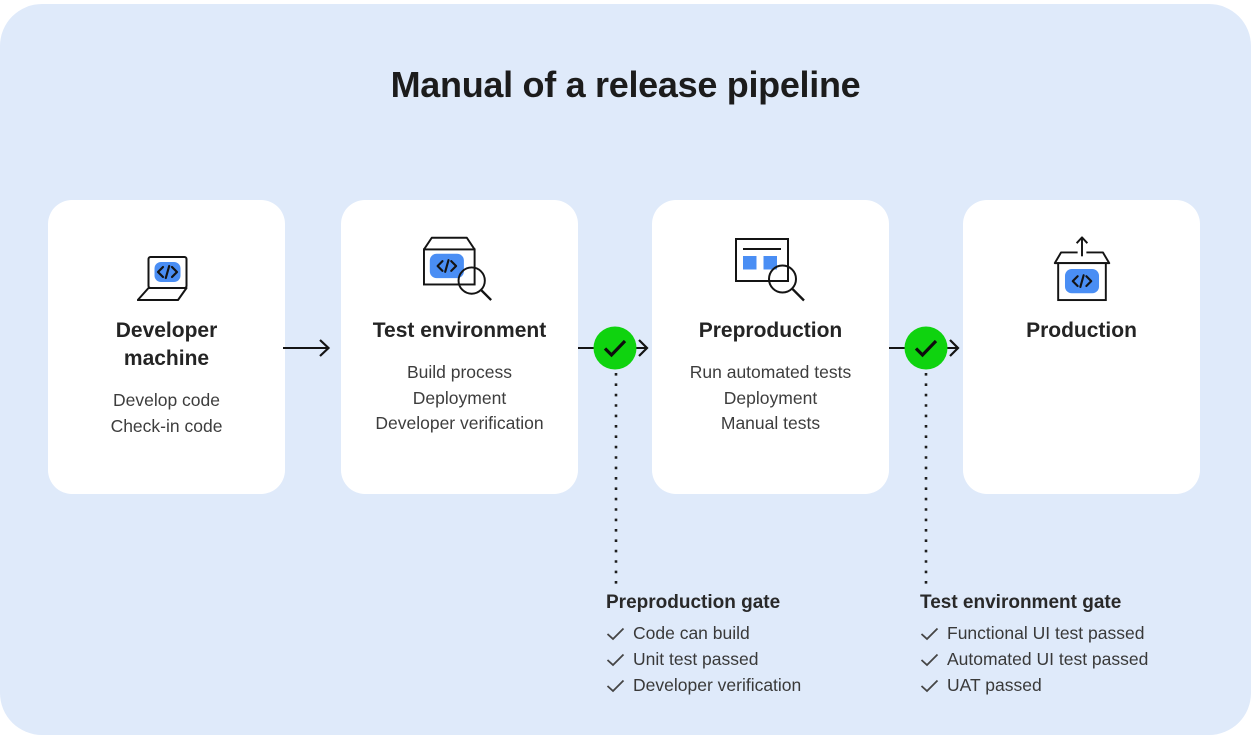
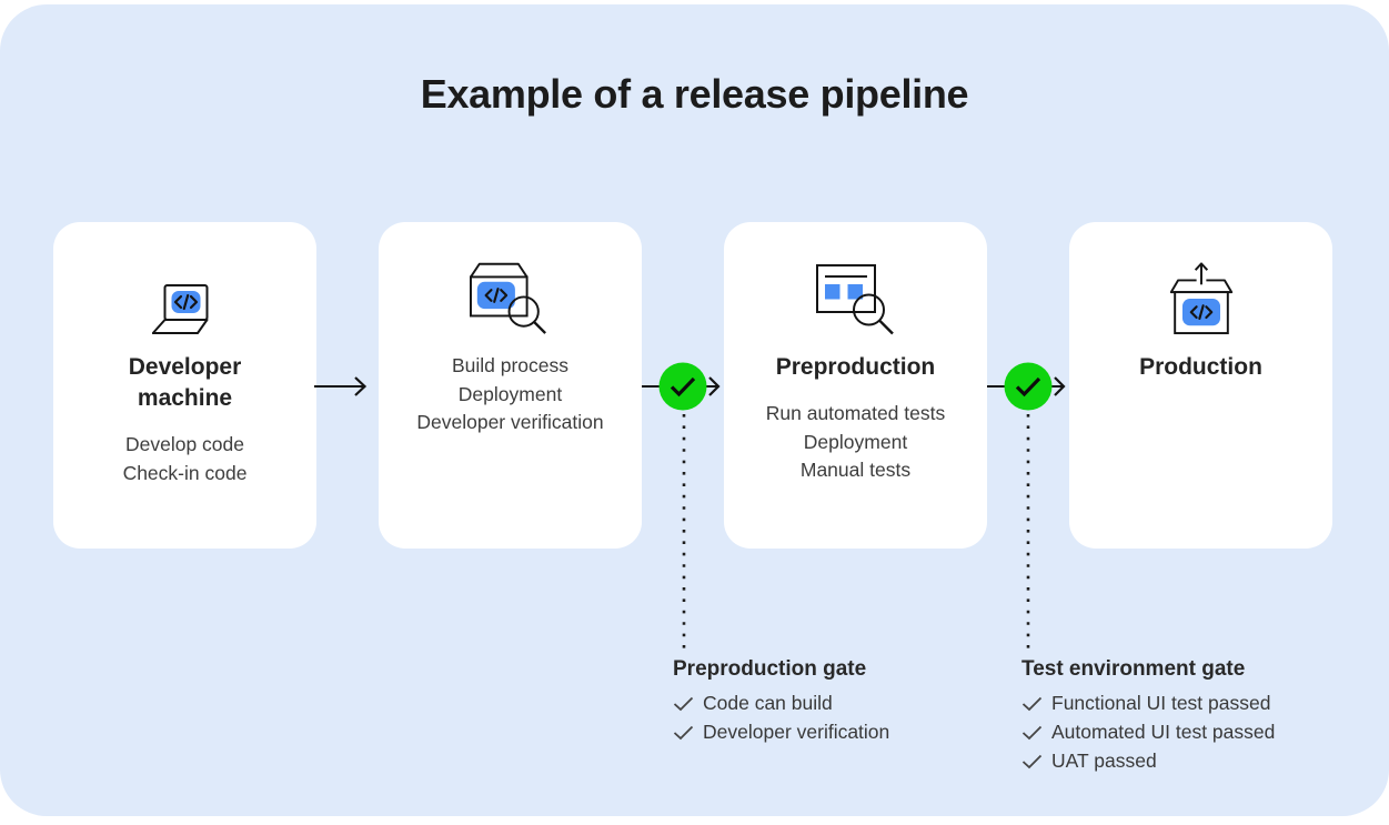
- Manual of a release pipeline
+ Example of a release pipeline
  Developer machine
  Develop code
  Check-in code
- Test environment
  Build process
  Deployment
  Developer verification
  Preproduction
  Run automated tests
  Deployment
  Manual tests
  Production
  Preproduction gate
  Code can build
- Unit test passed
  Developer verification
  Test environment gate
  Functional UI test passed
  Automated UI test passed
  UAT passed
